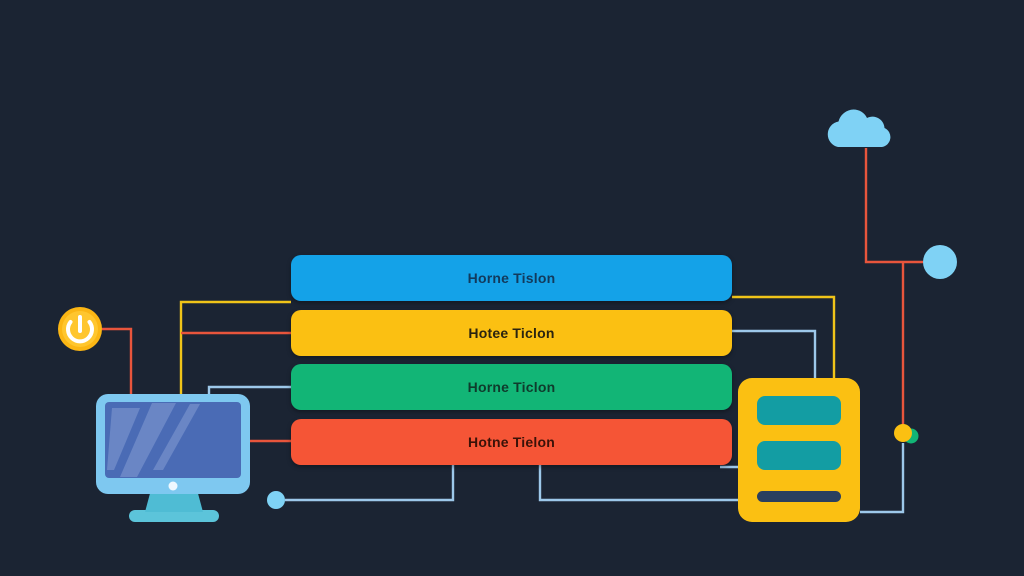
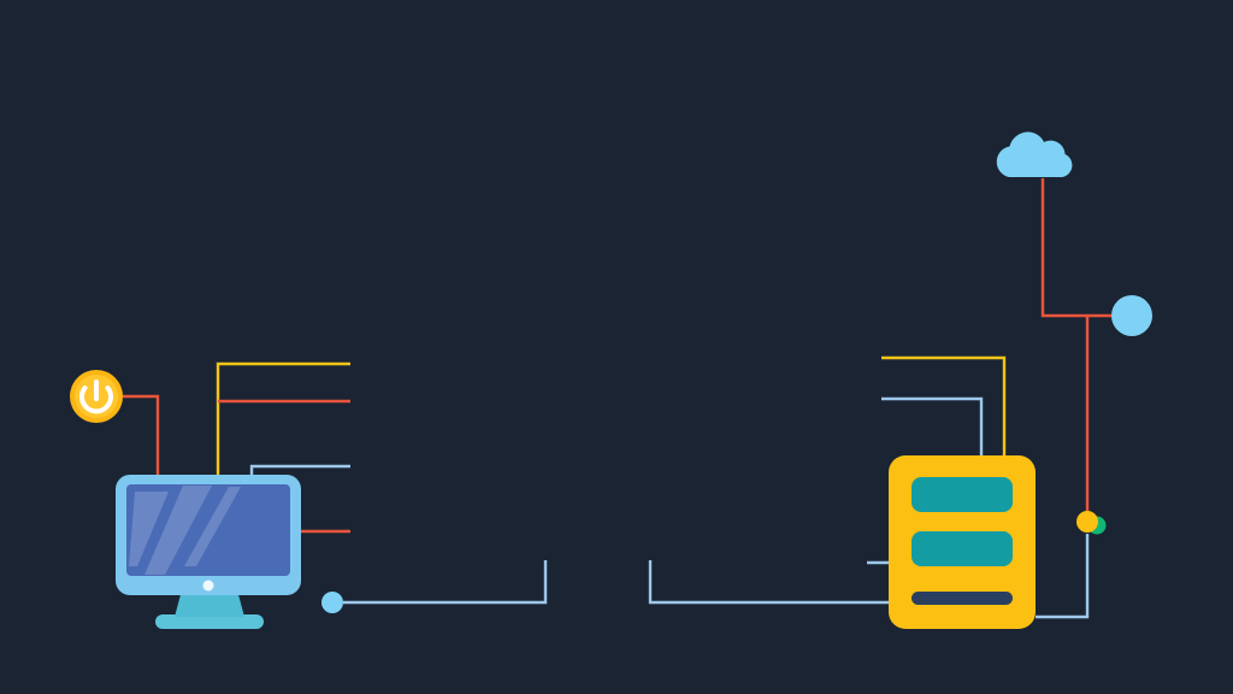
- Horne Tislon
- Hotee Ticlon
- Horne Ticlon
- Hotne Tielon
